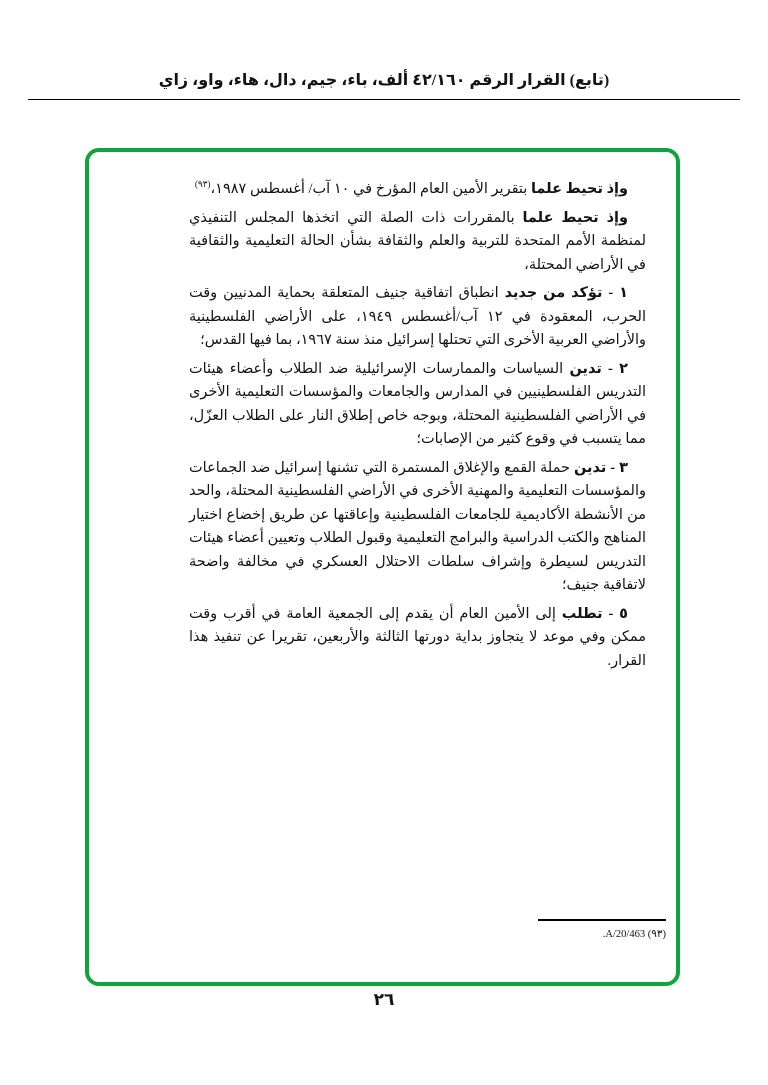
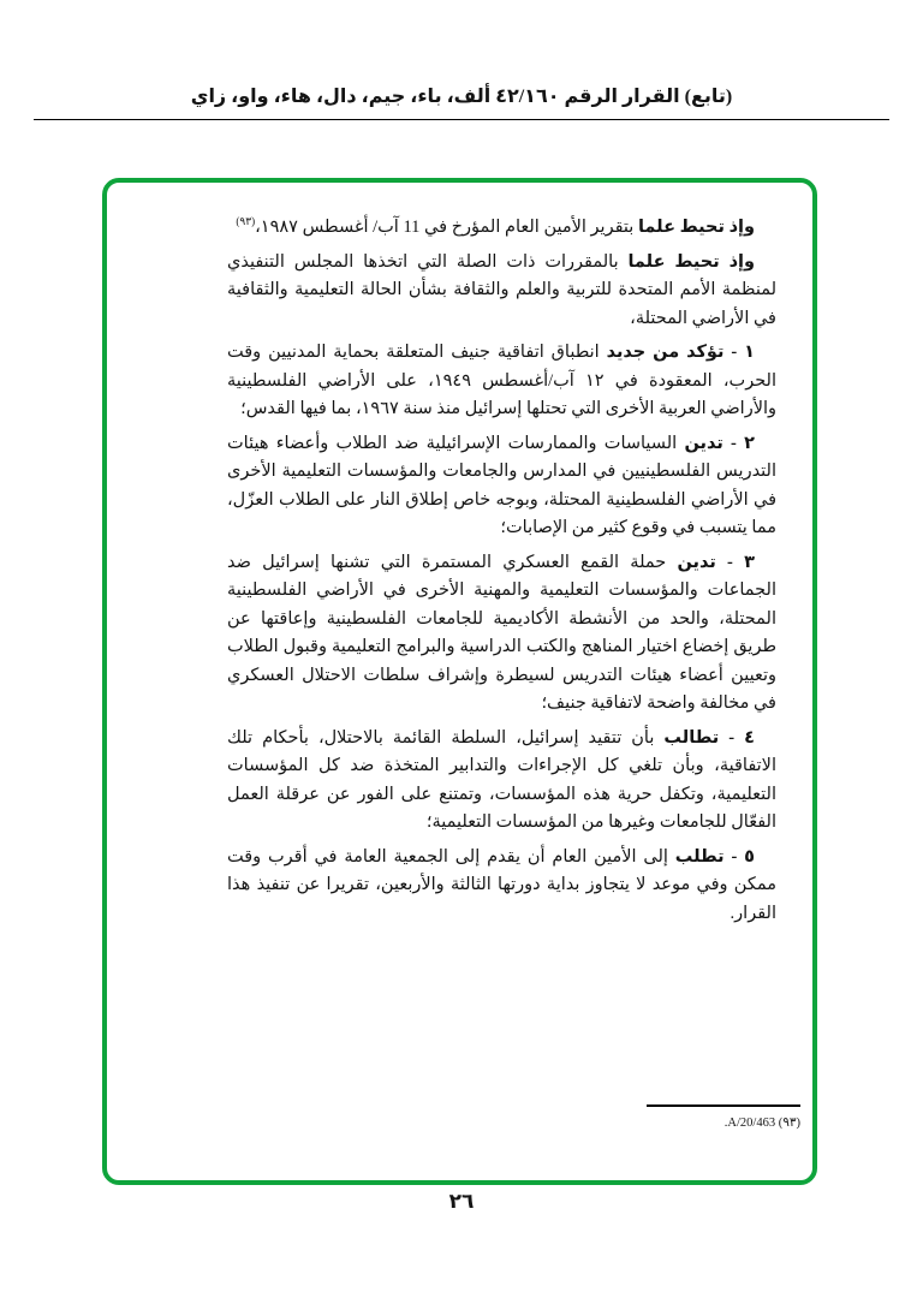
  (تابع) القرار الرقم ٤٢/١٦٠ ألف، باء، جيم، دال، هاء، واو، زاي
- وإذ تحيط علما بتقرير الأمين العام المؤرخ في ١٠ آب/ أغسطس ١٩٨٧،(٩٣)
+ وإذ تحيط علما بتقرير الأمين العام المؤرخ في 11 آب/ أغسطس ١٩٨٧،(٩٣)
  وإذ تحيط علما بالمقررات ذات الصلة التي اتخذها المجلس التنفيذي لمنظمة الأمم المتحدة للتربية والعلم والثقافة بشأن الحالة التعليمية والثقافية في الأراضي المحتلة،
  ١ - تؤكد من جديد انطباق اتفاقية جنيف المتعلقة بحماية المدنيين وقت الحرب، المعقودة في ١٢ آب/أغسطس ١٩٤٩، على الأراضي الفلسطينية والأراضي العربية الأخرى التي تحتلها إسرائيل منذ سنة ١٩٦٧، بما فيها القدس؛
  ٢ - تدين السياسات والممارسات الإسرائيلية ضد الطلاب وأعضاء هيئات التدريس الفلسطينيين في المدارس والجامعات والمؤسسات التعليمية الأخرى في الأراضي الفلسطينية المحتلة، وبوجه خاص إطلاق النار على الطلاب العزّل، مما يتسبب في وقوع كثير من الإصابات؛
- ٣ - تدين حملة القمع والإغلاق المستمرة التي تشنها إسرائيل ضد الجماعات والمؤسسات التعليمية والمهنية الأخرى في الأراضي الفلسطينية المحتلة، والحد من الأنشطة الأكاديمية للجامعات الفلسطينية وإعاقتها عن طريق إخضاع اختيار المناهج والكتب الدراسية والبرامج التعليمية وقبول الطلاب وتعيين أعضاء هيئات التدريس لسيطرة وإشراف سلطات الاحتلال العسكري في مخالفة واضحة لاتفاقية جنيف؛
+ ٣ - تدين حملة القمع العسكري المستمرة التي تشنها إسرائيل ضد الجماعات والمؤسسات التعليمية والمهنية الأخرى في الأراضي الفلسطينية المحتلة، والحد من الأنشطة الأكاديمية للجامعات الفلسطينية وإعاقتها عن طريق إخضاع اختيار المناهج والكتب الدراسية والبرامج التعليمية وقبول الطلاب وتعيين أعضاء هيئات التدريس لسيطرة وإشراف سلطات الاحتلال العسكري في مخالفة واضحة لاتفاقية جنيف؛
+ ٤ - تطالب بأن تتقيد إسرائيل، السلطة القائمة بالاحتلال، بأحكام تلك الاتفاقية، وبأن تلغي كل الإجراءات والتدابير المتخذة ضد كل المؤسسات التعليمية، وتكفل حرية هذه المؤسسات، وتمتنع على الفور عن عرقلة العمل الفعّال للجامعات وغيرها من المؤسسات التعليمية؛
  ٥ - تطلب إلى الأمين العام أن يقدم إلى الجمعية العامة في أقرب وقت ممكن وفي موعد لا يتجاوز بداية دورتها الثالثة والأربعين، تقريرا عن تنفيذ هذا القرار.
  (٩٣) A/20/463.
  ٢٦
